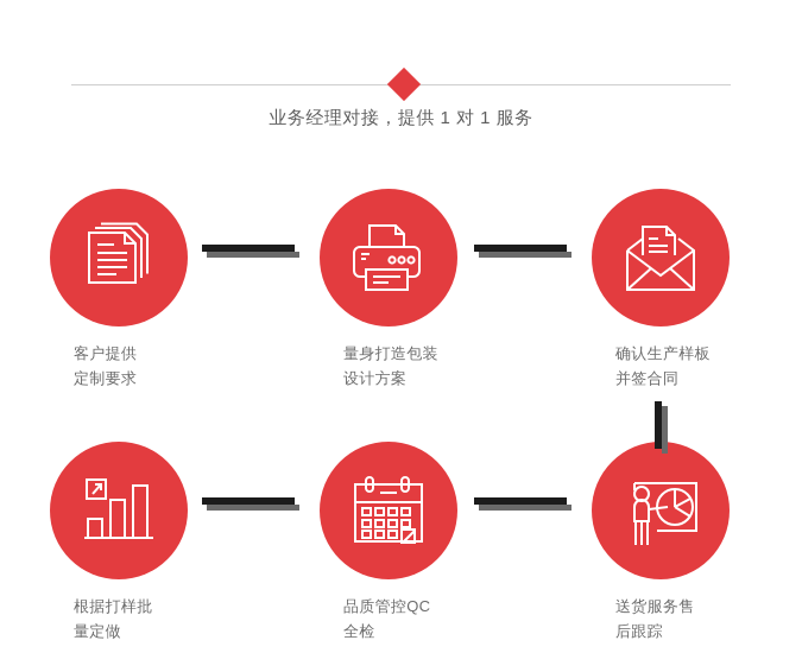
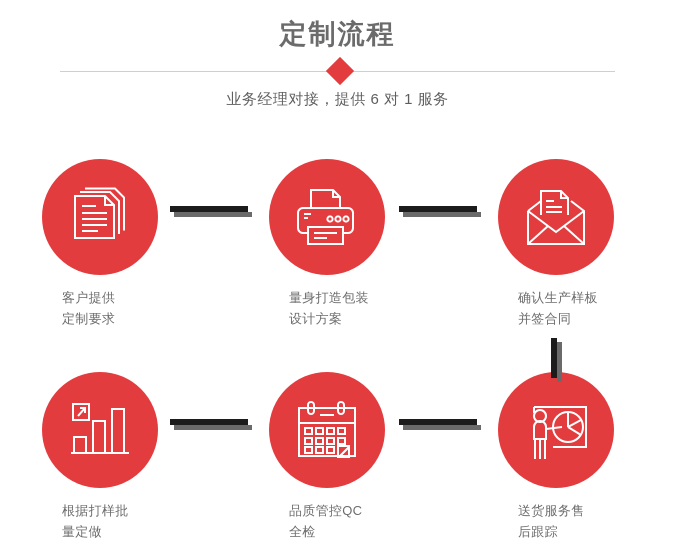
+ 定制流程
- 业务经理对接，提供 1 对 1 服务
+ 业务经理对接，提供 6 对 1 服务
  客户提供
  定制要求
  量身打造包装
  设计方案
  确认生产样板
  并签合同
  根据打样批
  量定做
  品质管控QC
  全检
  送货服务售
  后跟踪
